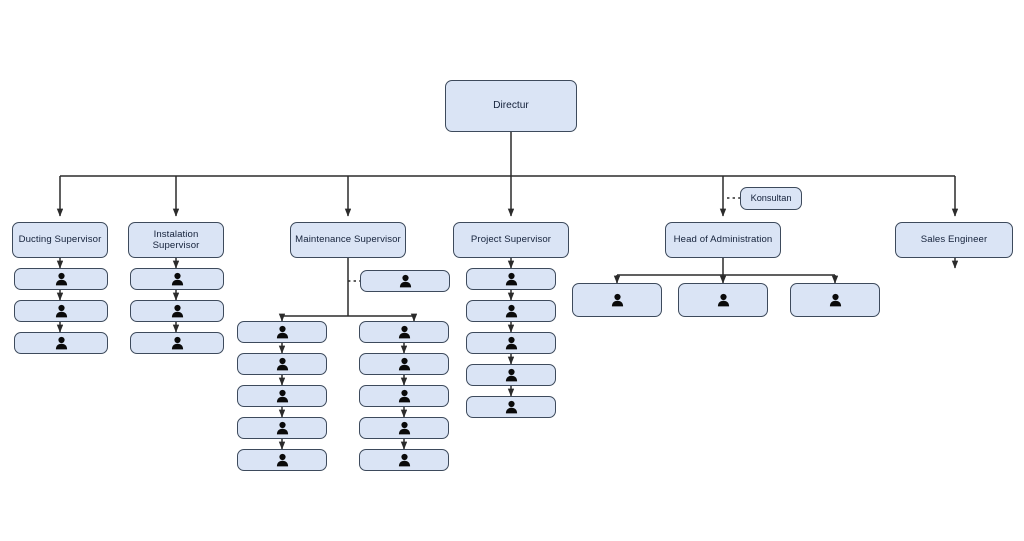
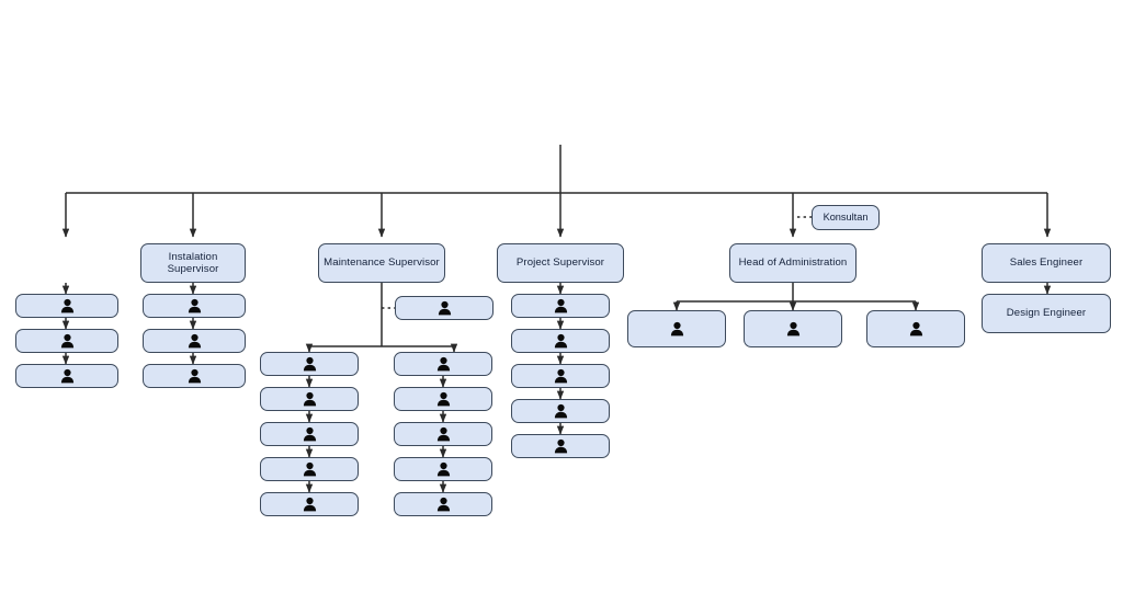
- Directur
- Ducting Supervisor
  Instalation Supervisor
  Maintenance Supervisor
  Project Supervisor
  Head of Administration
  Sales Engineer
+ Design Engineer
  Konsultan
